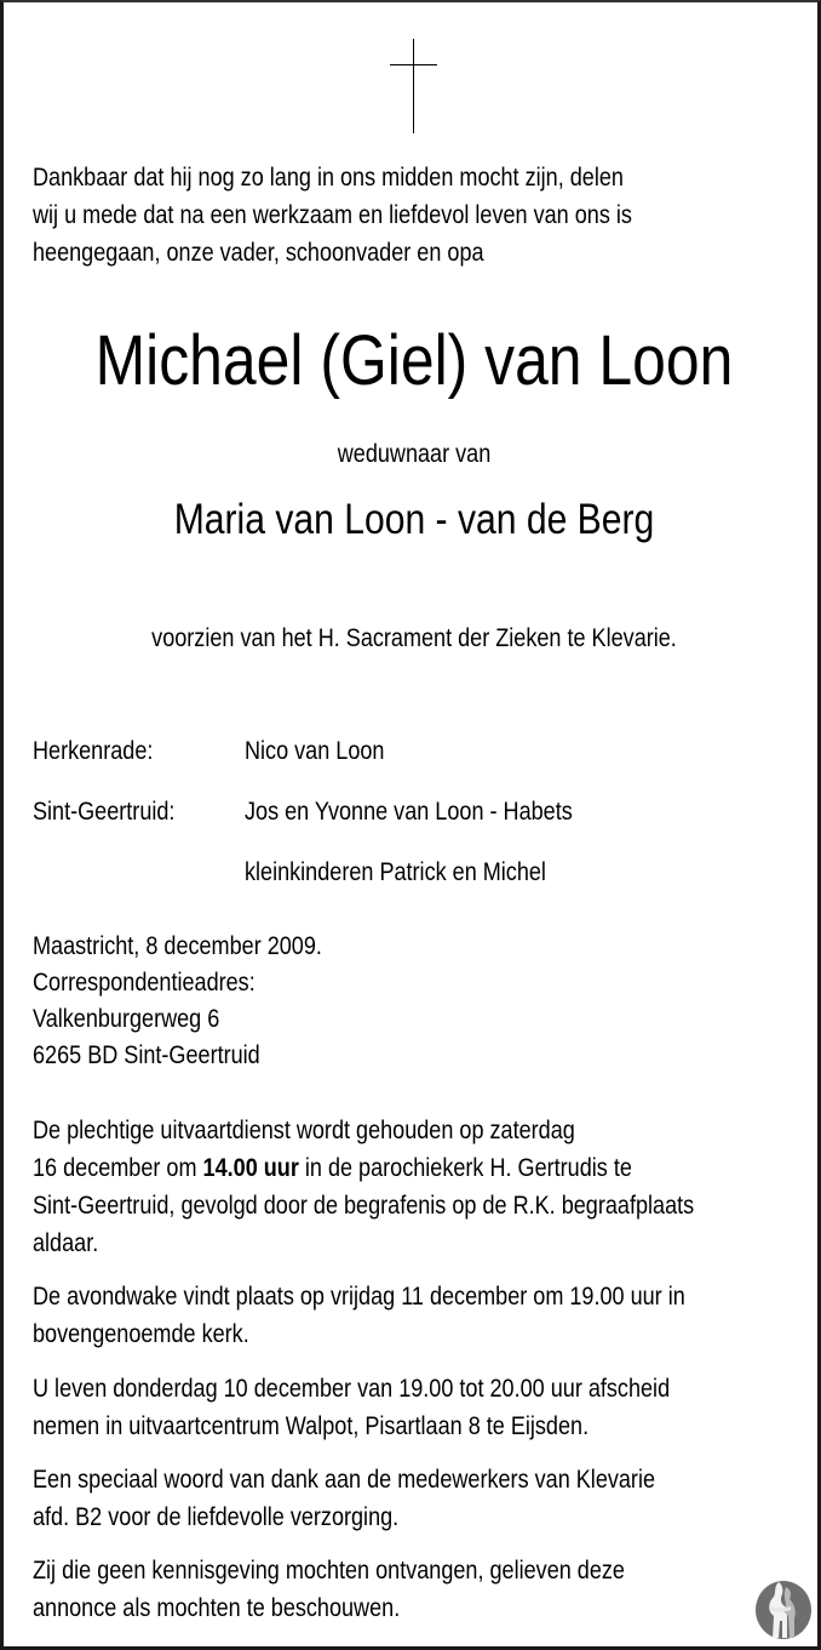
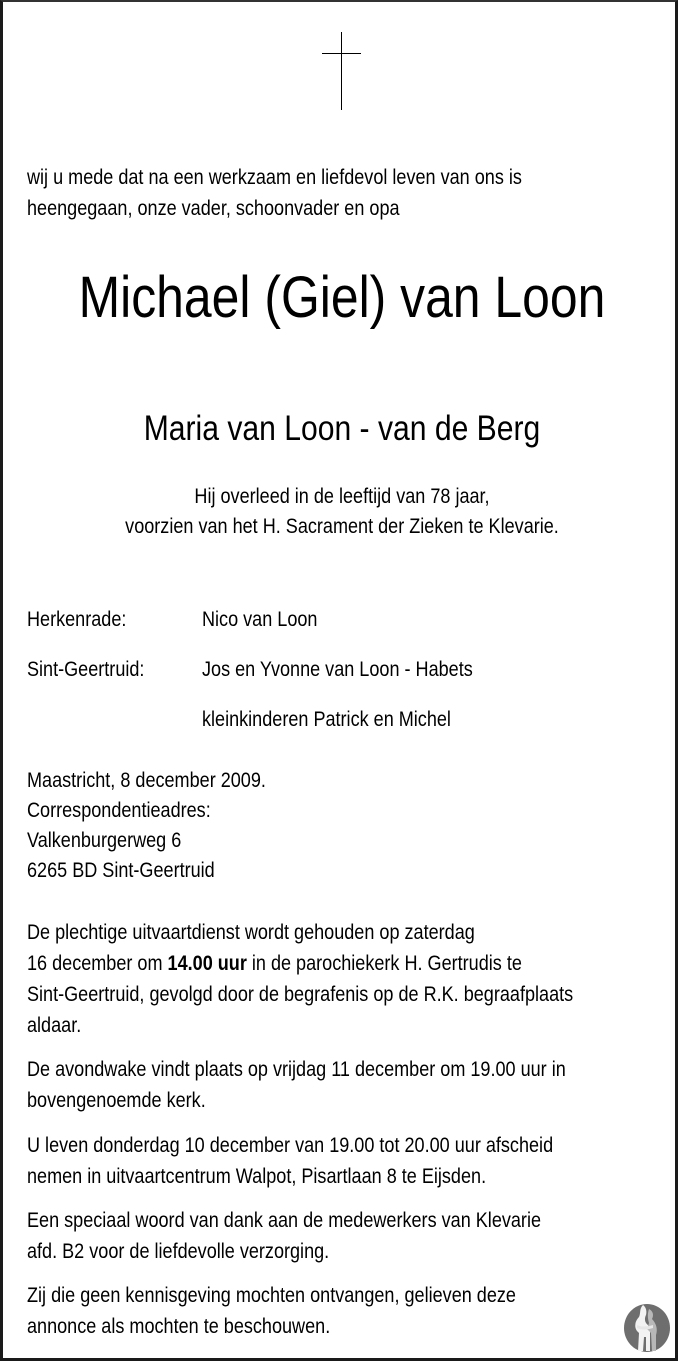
- Dankbaar dat hij nog zo lang in ons midden mocht zijn, delen
  wij u mede dat na een werkzaam en liefdevol leven van ons is
  heengegaan, onze vader, schoonvader en opa
  Michael (Giel) van Loon
- weduwnaar van
  Maria van Loon - van de Berg
+ Hij overleed in de leeftijd van 78 jaar,
  voorzien van het H. Sacrament der Zieken te Klevarie.
  Herkenrade:
  Nico van Loon
  Sint-Geertruid:
  Jos en Yvonne van Loon - Habets
  kleinkinderen Patrick en Michel
  Maastricht, 8 december 2009.
  Correspondentieadres:
  Valkenburgerweg 6
  6265 BD Sint-Geertruid
  De plechtige uitvaartdienst wordt gehouden op zaterdag
  16 december om 14.00 uur in de parochiekerk H. Gertrudis te
  Sint-Geertruid, gevolgd door de begrafenis op de R.K. begraafplaats
  aldaar.
  De avondwake vindt plaats op vrijdag 11 december om 19.00 uur in
  bovengenoemde kerk.
  U leven donderdag 10 december van 19.00 tot 20.00 uur afscheid
  nemen in uitvaartcentrum Walpot, Pisartlaan 8 te Eijsden.
  Een speciaal woord van dank aan de medewerkers van Klevarie
  afd. B2 voor de liefdevolle verzorging.
  Zij die geen kennisgeving mochten ontvangen, gelieven deze
  annonce als mochten te beschouwen.
